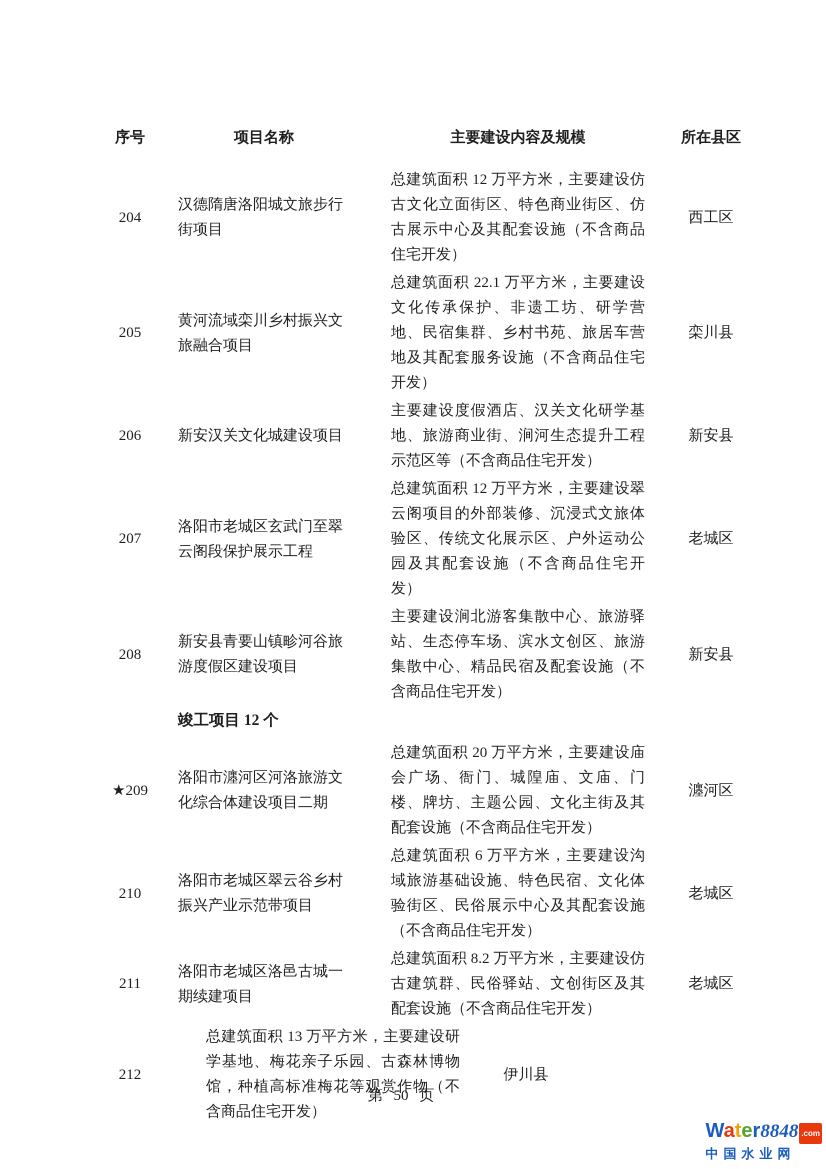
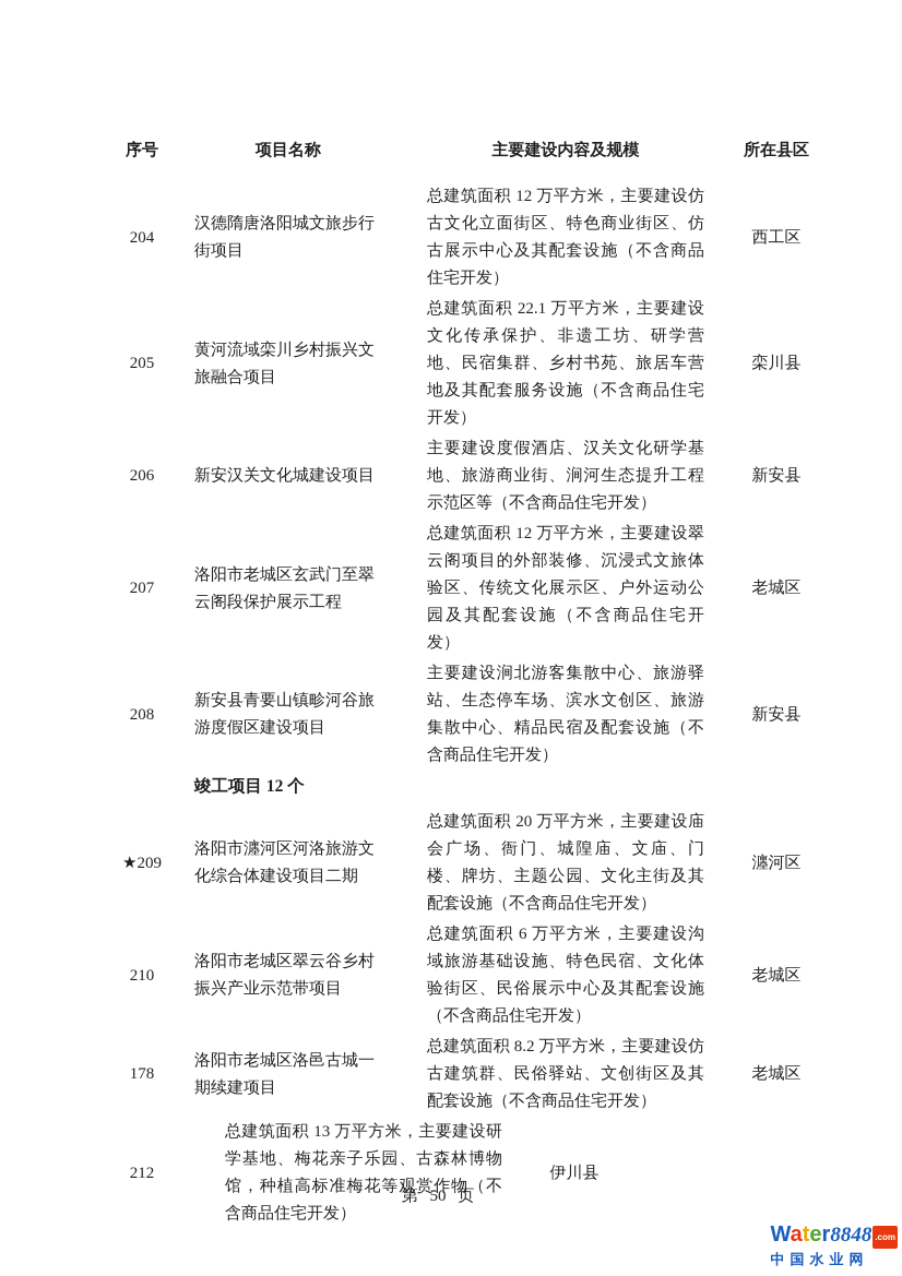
  序号
  项目名称
  主要建设内容及规模
  所在县区
  204
  汉德隋唐洛阳城文旅步行街项目
  总建筑面积 12 万平方米，主要建设仿古文化立面街区、特色商业街区、仿古展示中心及其配套设施（不含商品住宅开发）
  西工区
  205
  黄河流域栾川乡村振兴文旅融合项目
  总建筑面积 22.1 万平方米，主要建设文化传承保护、非遗工坊、研学营地、民宿集群、乡村书苑、旅居车营地及其配套服务设施（不含商品住宅开发）
  栾川县
  206
  新安汉关文化城建设项目
  主要建设度假酒店、汉关文化研学基地、旅游商业街、涧河生态提升工程示范区等（不含商品住宅开发）
  新安县
  207
  洛阳市老城区玄武门至翠云阁段保护展示工程
  总建筑面积 12 万平方米，主要建设翠云阁项目的外部装修、沉浸式文旅体验区、传统文化展示区、户外运动公园及其配套设施（不含商品住宅开发）
  老城区
  208
  新安县青要山镇畛河谷旅游度假区建设项目
  主要建设涧北游客集散中心、旅游驿站、生态停车场、滨水文创区、旅游集散中心、精品民宿及配套设施（不含商品住宅开发）
  新安县
  竣工项目 12 个
  ★209
  洛阳市瀍河区河洛旅游文化综合体建设项目二期
  总建筑面积 20 万平方米，主要建设庙会广场、衙门、城隍庙、文庙、门楼、牌坊、主题公园、文化主街及其配套设施（不含商品住宅开发）
  瀍河区
  210
  洛阳市老城区翠云谷乡村振兴产业示范带项目
  总建筑面积 6 万平方米，主要建设沟域旅游基础设施、特色民宿、文化体验街区、民俗展示中心及其配套设施（不含商品住宅开发）
  老城区
- 211
+ 178
  洛阳市老城区洛邑古城一期续建项目
  总建筑面积 8.2 万平方米，主要建设仿古建筑群、民俗驿站、文创街区及其配套设施（不含商品住宅开发）
  老城区
  212
  总建筑面积 13 万平方米，主要建设研学基地、梅花亲子乐园、古森林博物馆，种植高标准梅花等观赏作物（不含商品住宅开发）
  伊川县
  第 50 页
  Water8848 .com
  中国水业网
